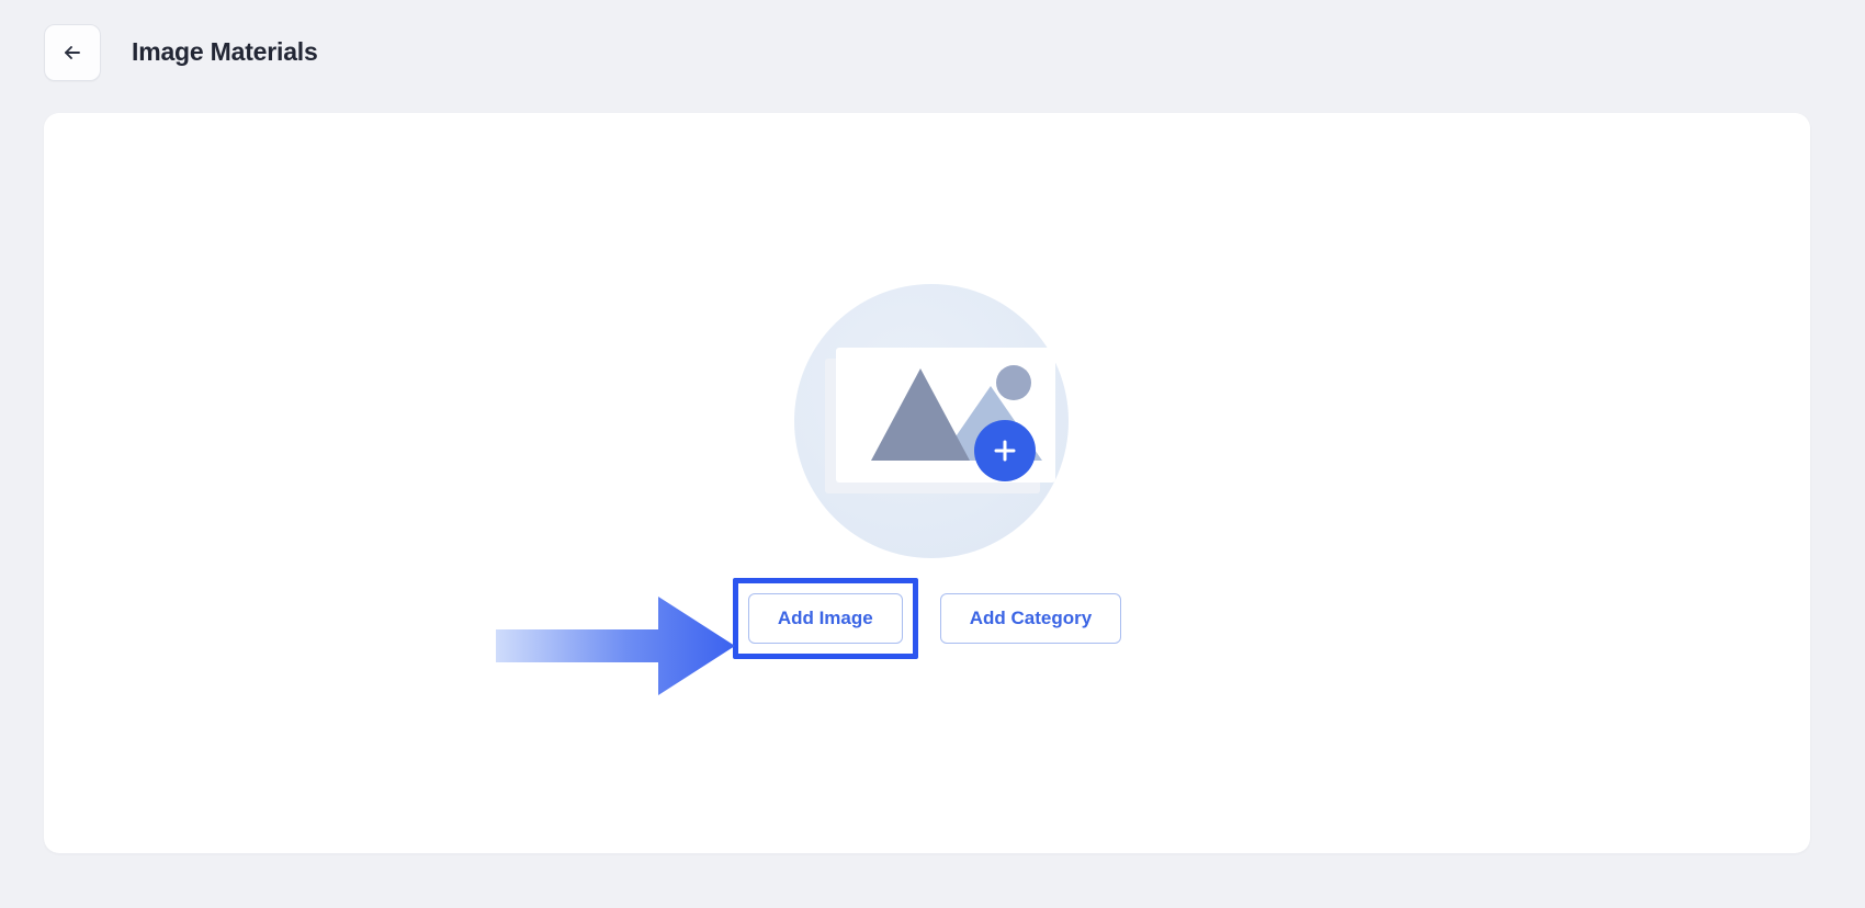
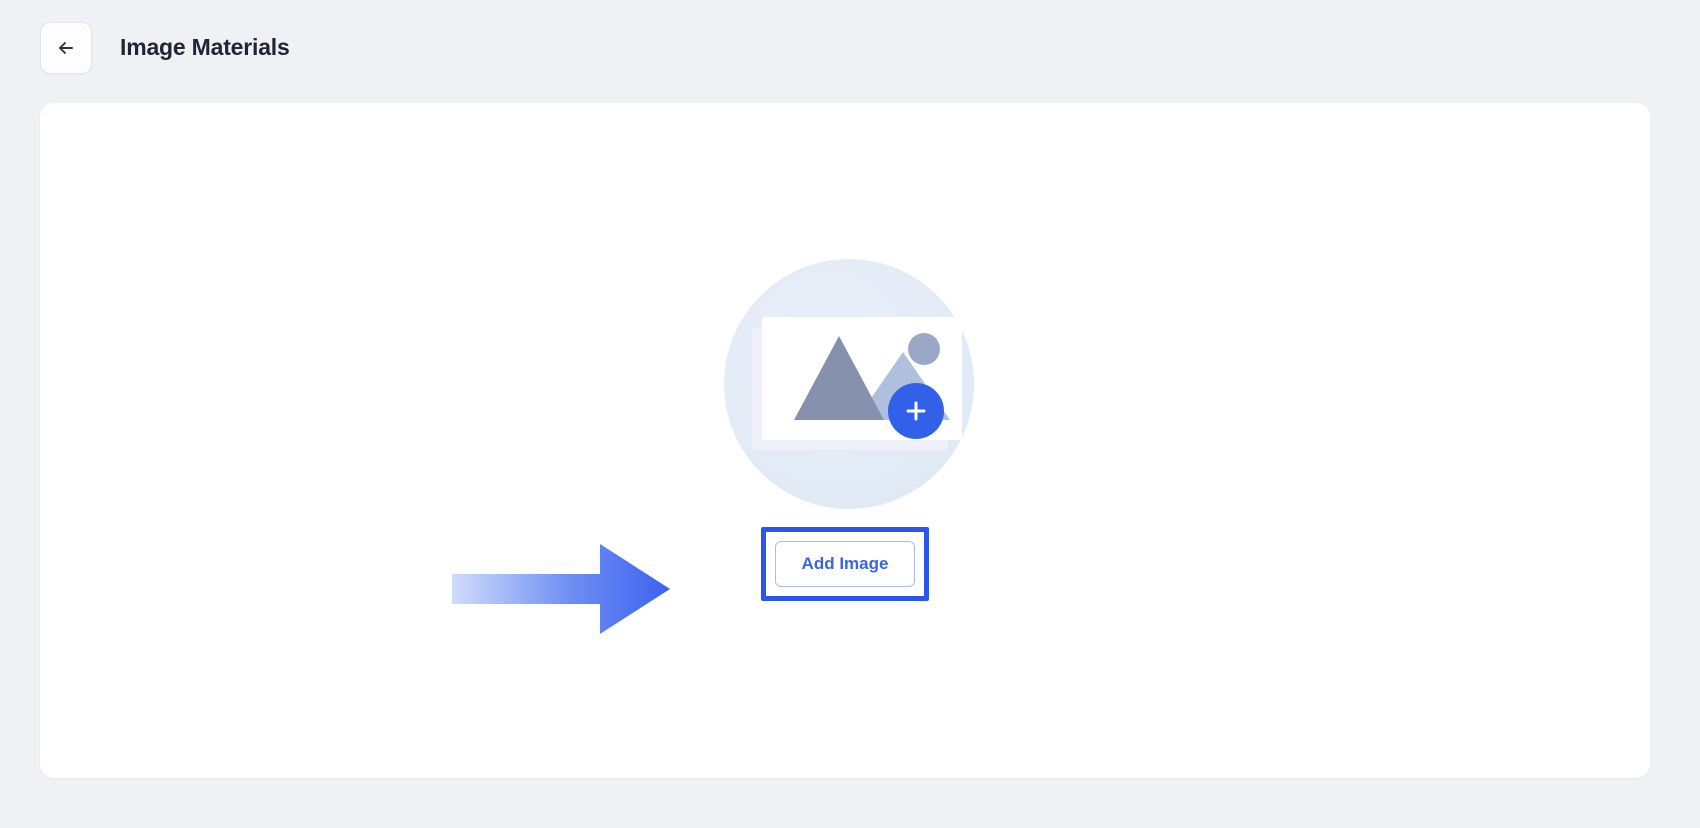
  Image Materials
  Add Image
- Add Category
